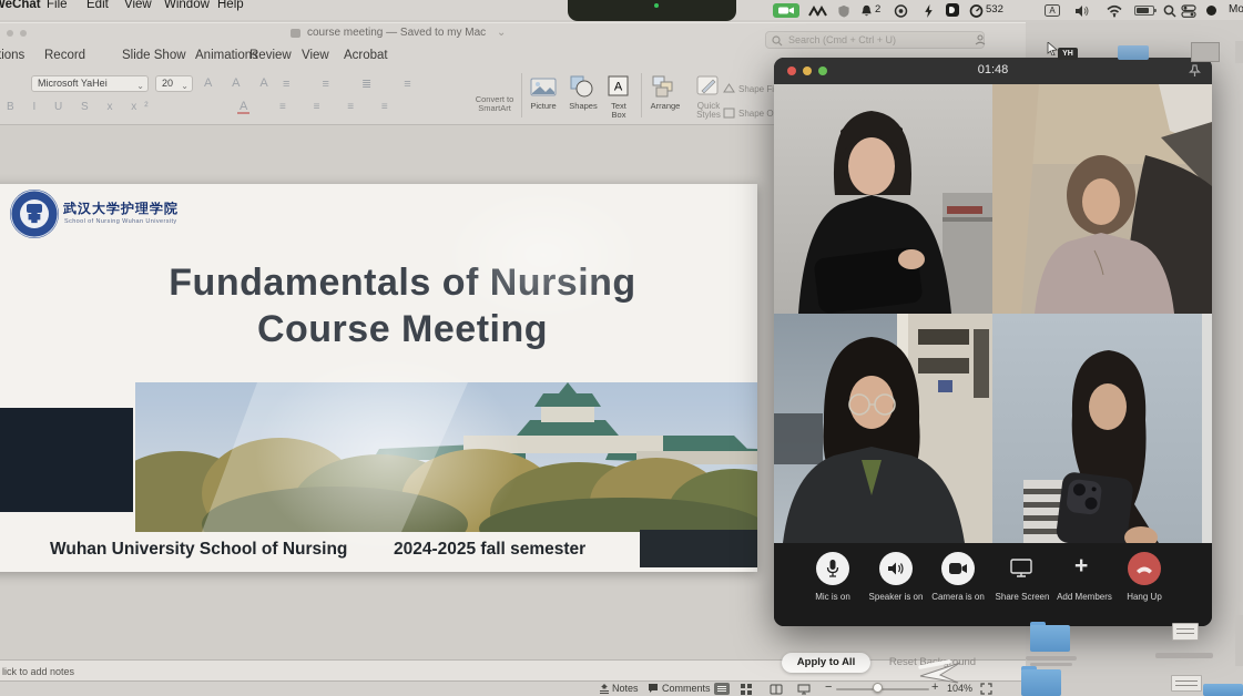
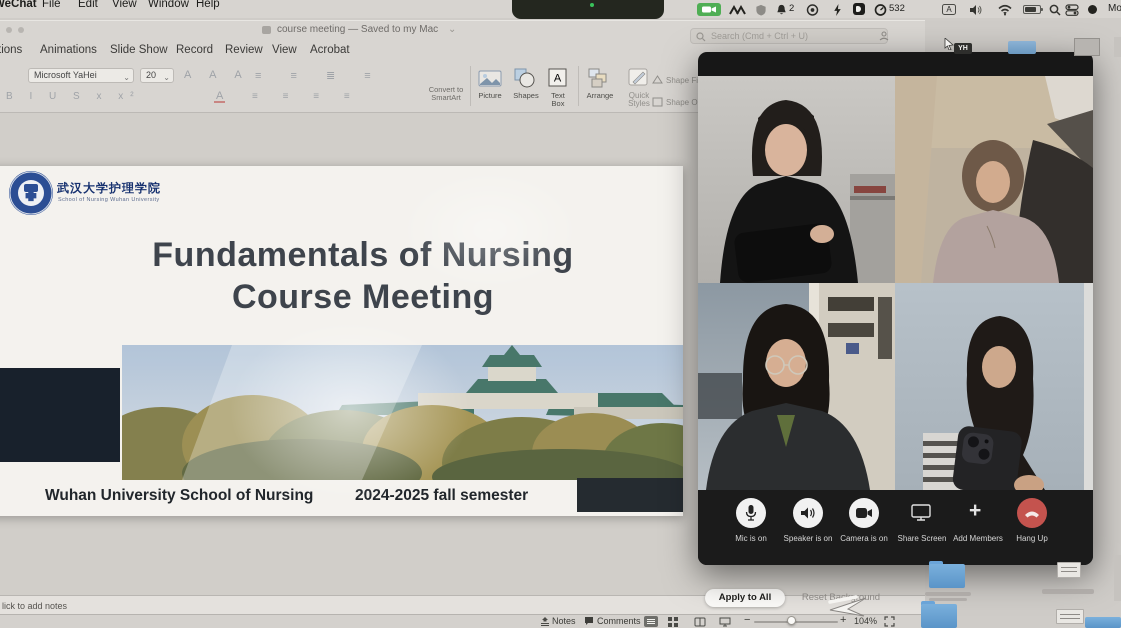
  eChat
  File
  Edit
  View
  Window
  Help
  2
  532
  A
  Mo
  course meeting — Saved to my Mac
  ⌄
  Search (Cmd + Ctrl + U)
  ions
- Record
+ Animations
  Slide Show
- Animations
+ Record
  Review
  View
  Acrobat
  Microsoft YaHei
  ⌄
  20
  ⌄
  A A A
  ≡ ≡ ≣ ≡
  B I U S x x²
  A
  ≡ ≡ ≡ ≡
  Convert to SmartArt
  Picture
  Shapes
  A
  Text Box
  Arrange
  Quick Styles
  Shape O
  武汉大学护理学院
  Fundamentals of Nursing
  Course Meeting
  Wuhan University School of Nursing
  -2025 fall semester
  lick to add notes
  Notes
  Comments
  −
  +
  104%
  Apply to All
  Reset Bacound
- 01:48
  Mic is on
  Speaker is on
  Camera is on
  Share Screen
  +
  Add Members
  Hang Up
